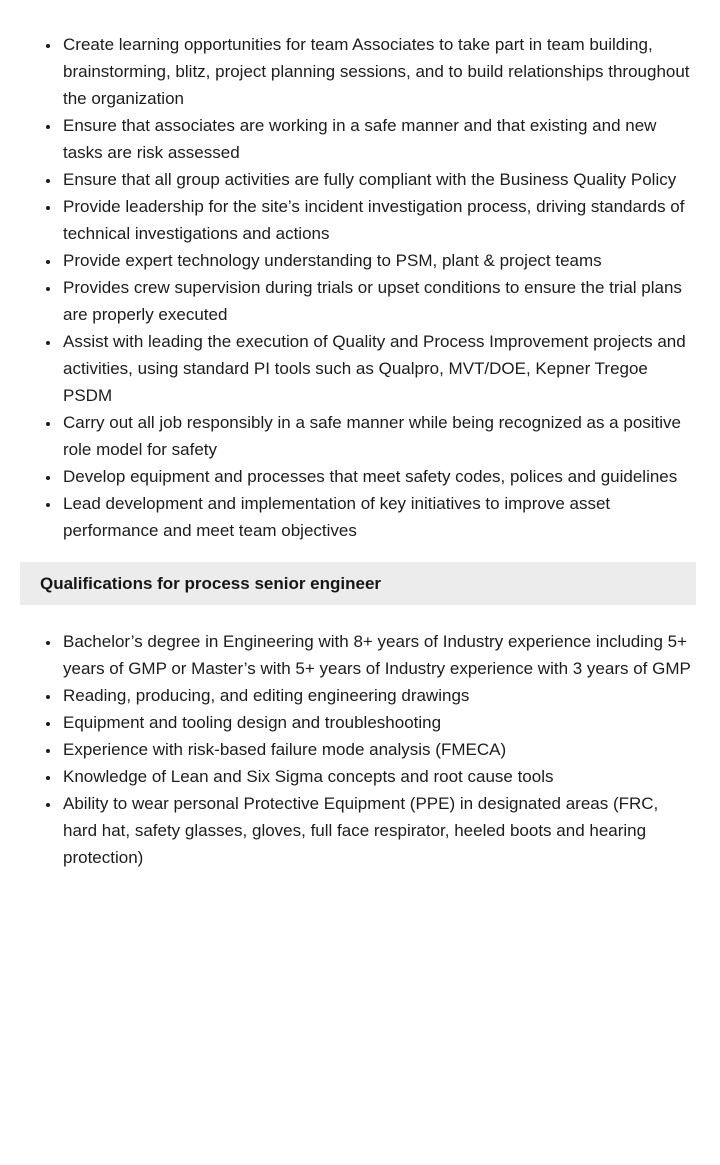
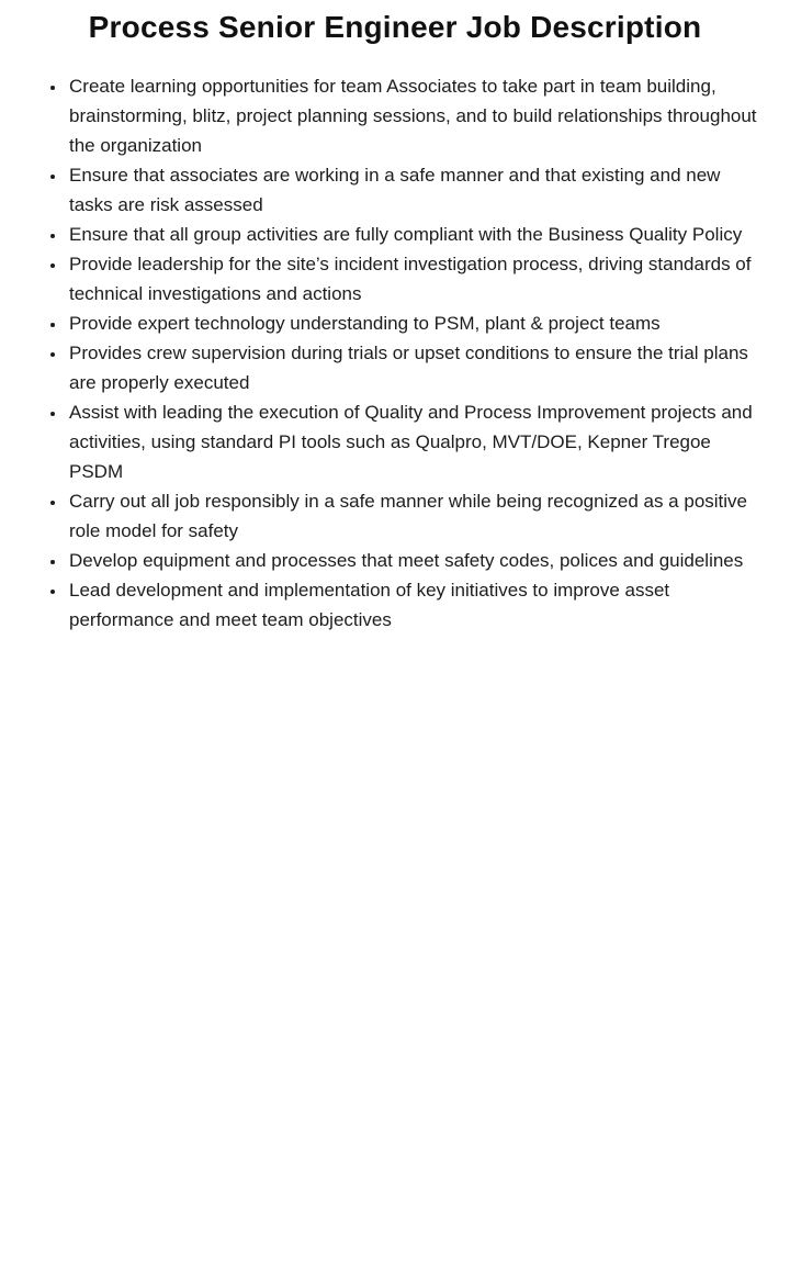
+ Process Senior Engineer Job Description
  Create learning opportunities for team Associates to take part in team building, brainstorming, blitz, project planning sessions, and to build relationships throughout the organization
  Ensure that associates are working in a safe manner and that existing and new tasks are risk assessed
  Ensure that all group activities are fully compliant with the Business Quality Policy
  Provide leadership for the site’s incident investigation process, driving standards of technical investigations and actions
  Provide expert technology understanding to PSM, plant & project teams
  Provides crew supervision during trials or upset conditions to ensure the trial plans are properly executed
  Assist with leading the execution of Quality and Process Improvement projects and activities, using standard PI tools such as Qualpro, MVT/DOE, Kepner Tregoe PSDM
  Carry out all job responsibly in a safe manner while being recognized as a positive role model for safety
  Develop equipment and processes that meet safety codes, polices and guidelines
  Lead development and implementation of key initiatives to improve asset performance and meet team objectives
- Qualifications for process senior engineer
- Bachelor’s degree in Engineering with 8+ years of Industry experience including 5+ years of GMP or Master’s with 5+ years of Industry experience with 3 years of GMP
- Reading, producing, and editing engineering drawings
- Equipment and tooling design and troubleshooting
- Experience with risk-based failure mode analysis (FMECA)
- Knowledge of Lean and Six Sigma concepts and root cause tools
- Ability to wear personal Protective Equipment (PPE) in designated areas (FRC, hard hat, safety glasses, gloves, full face respirator, heeled boots and hearing protection)
